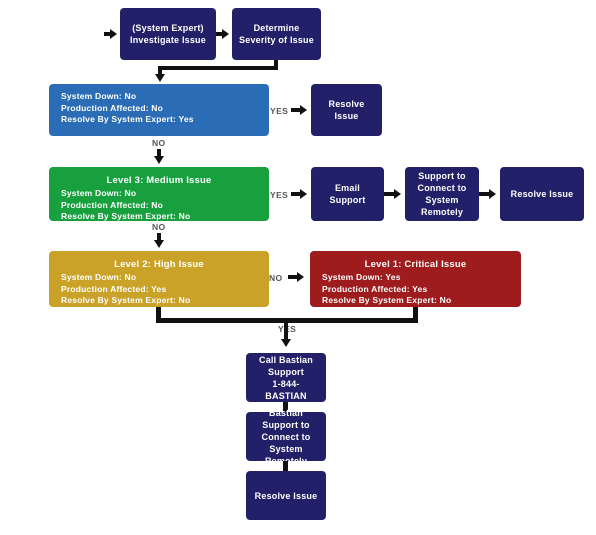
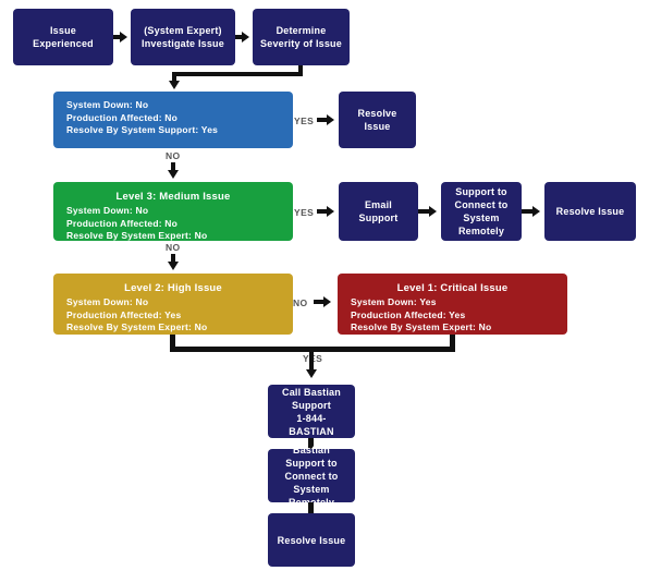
+ Issue
+ Experienced
  (System Expert)
  Investigate Issue
  Determine
  Severity of Issue
  System Down: No
  Production Affected: No
- Resolve By System Expert: Yes
+ Resolve By System Support: Yes
  YES
  Resolve Issue
  NO
  Level 3: Medium Issue
  System Down: No
  Production Affected: No
  Resolve By System Expert: No
  YES
  Email Support
  Support to
  Connect to
  System
  Remotely
  Resolve Issue
  NO
  Level 2: High Issue
  System Down: No
  Production Affected: Yes
  Resolve By System Expert: No
  NO
  Level 1: Critical Issue
  System Down: Yes
  Production Affected: Yes
  Resolve By System Expert: No
  Call Bastian
  Support
  1-844-BASTIAN
  Bastian Support to
  Connect to System
  Remtely
  Resolve Issue
